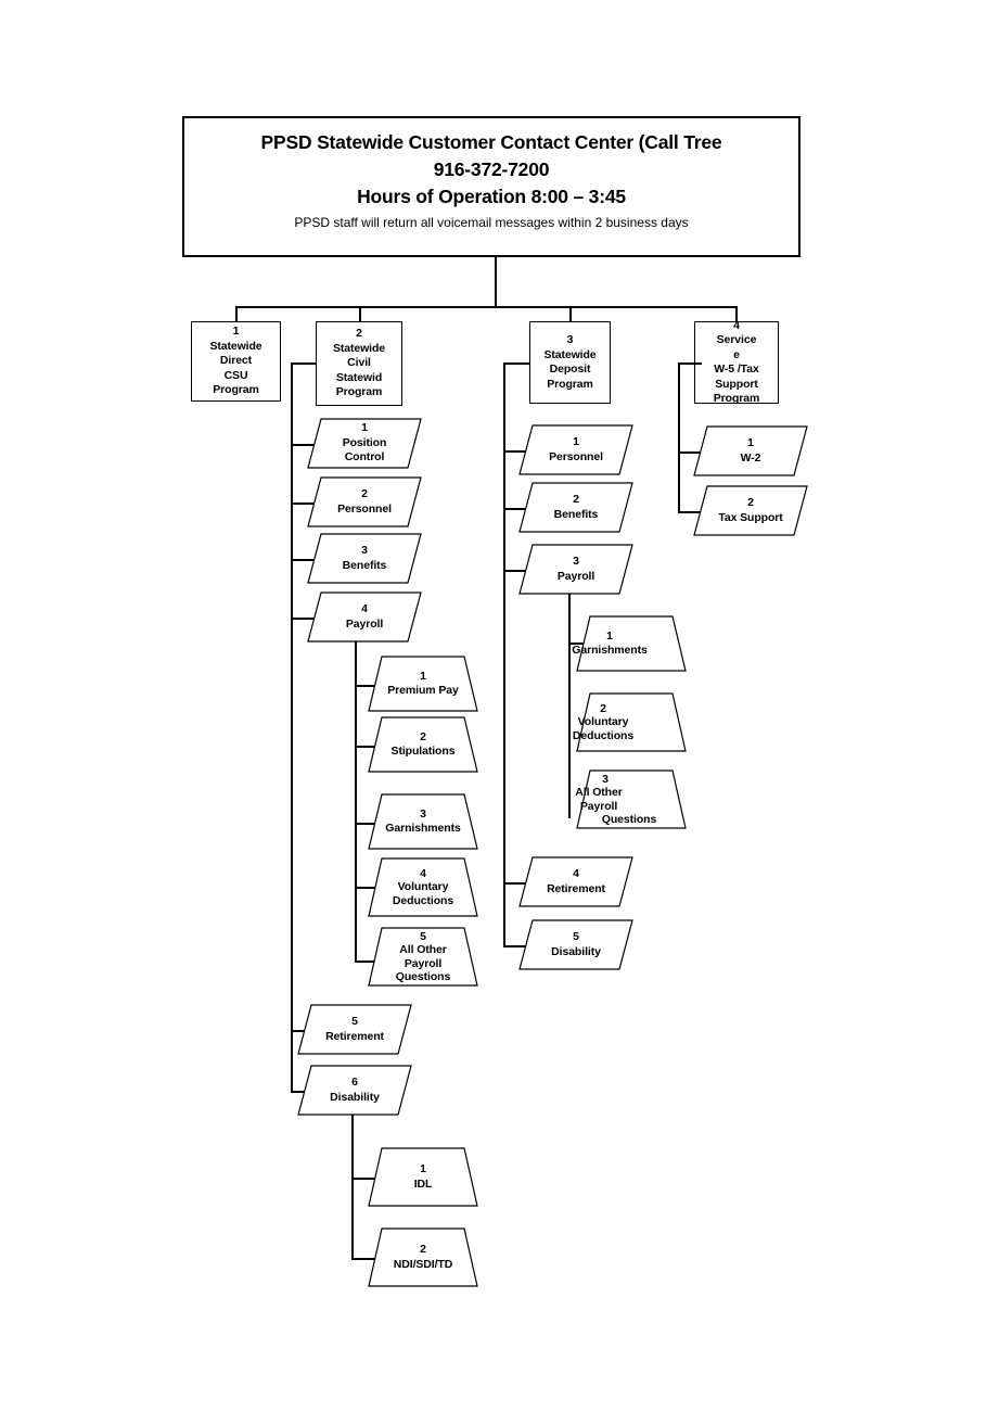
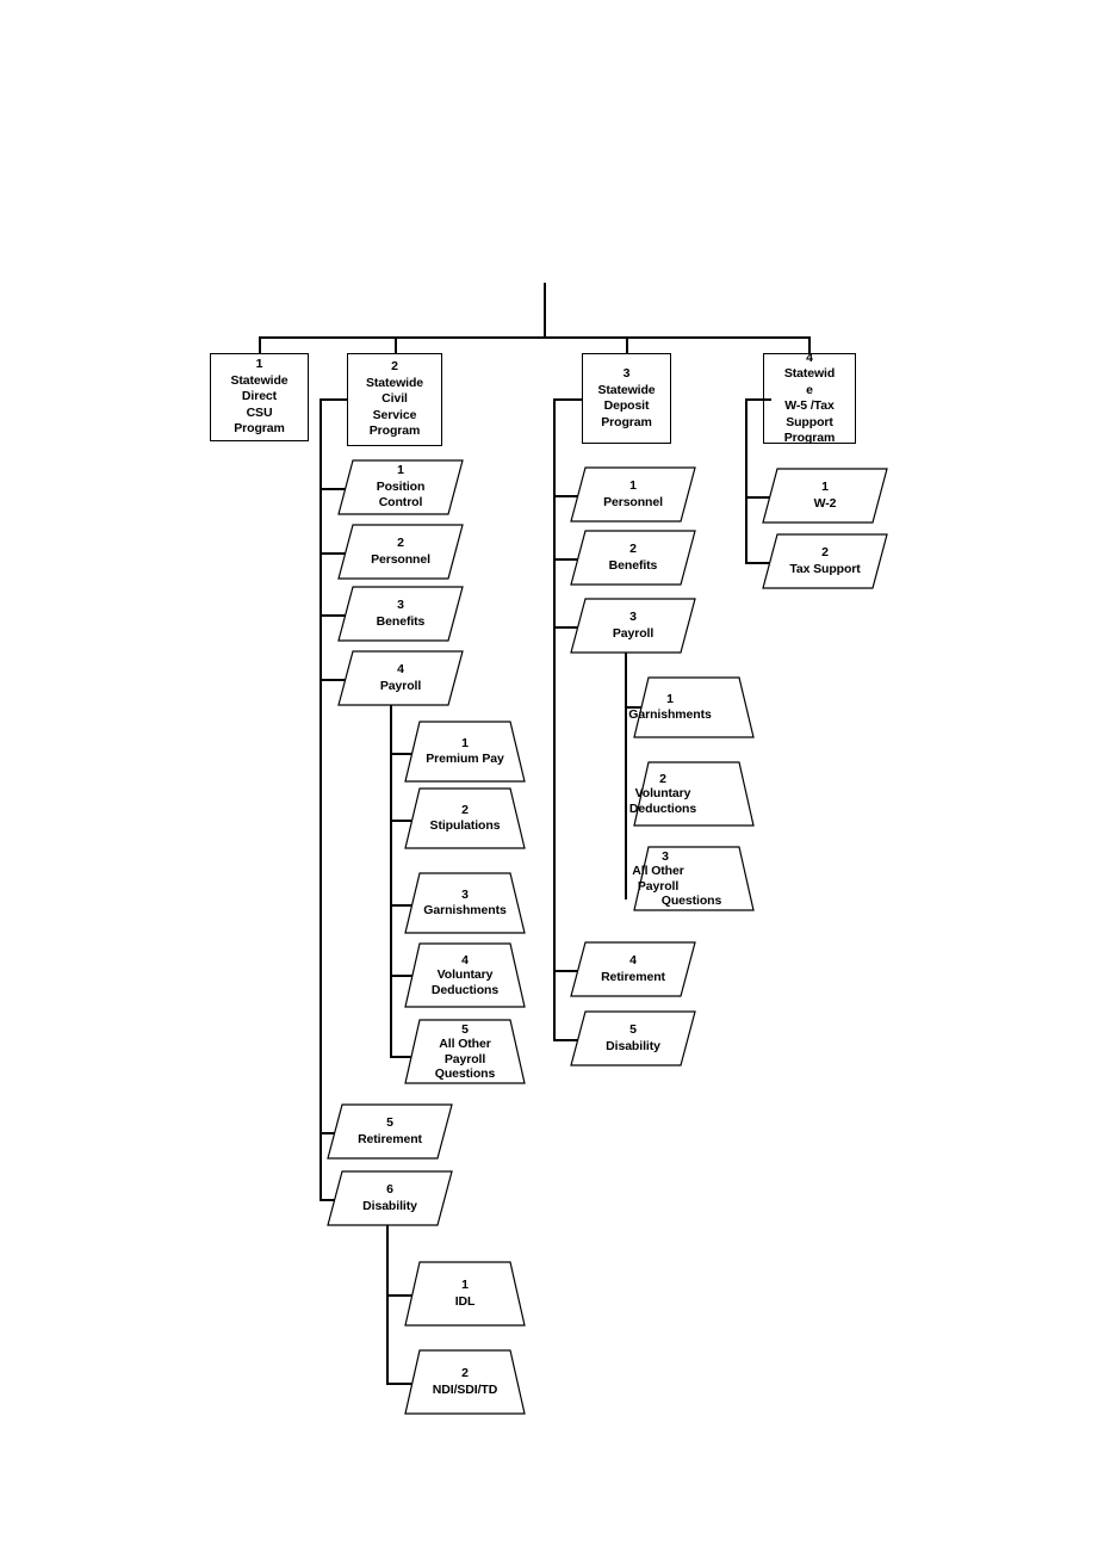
- PPSD Statewide Customer Contact Center (Call Tree
- 916-372-7200
- Hours of Operation 8:00 – 3:45
- PPSD staff will return all voicemail messages within 2 business days
  1
  Statewide
  Direct
  CSU
  Program
  2
  Statewide
  Civil
- Statewid
+ Service
  Program
  3
  Statewide
  Deposit
  Program
  4
- Service
+ Statewid
  e
  W-5 /Tax
  Support
  Program
  1
  Position
  Control
  2
  Personnel
  3
  Benefits
  4
  Payroll
  5
  Retirement
  6
  Disability
  1
  Premium Pay
  2
  Stipulations
  3
  Garnishments
  4
  Voluntary
  Deductions
  5
  All Other
  Payroll
  Questions
  1
  IDL
  2
  NDI/SDI/TD
  1
  Personnel
  2
  Benefits
  3
  Payroll
  4
  Retirement
  5
  Disability
  1
  Garnishments
  2
  Voluntary
  Deductions
  3
  All Other
  Payroll
  Questions
  1
  W-2
  2
  Tax Support
